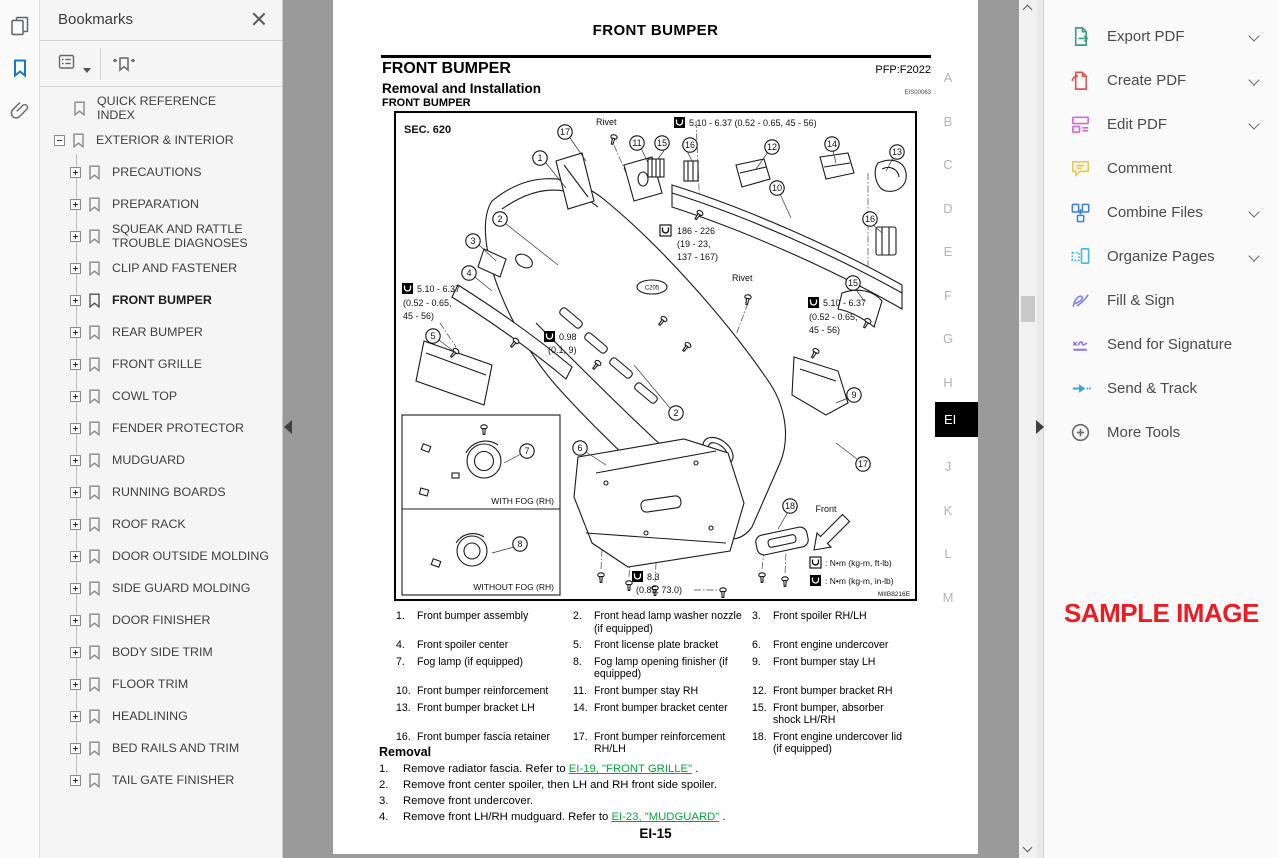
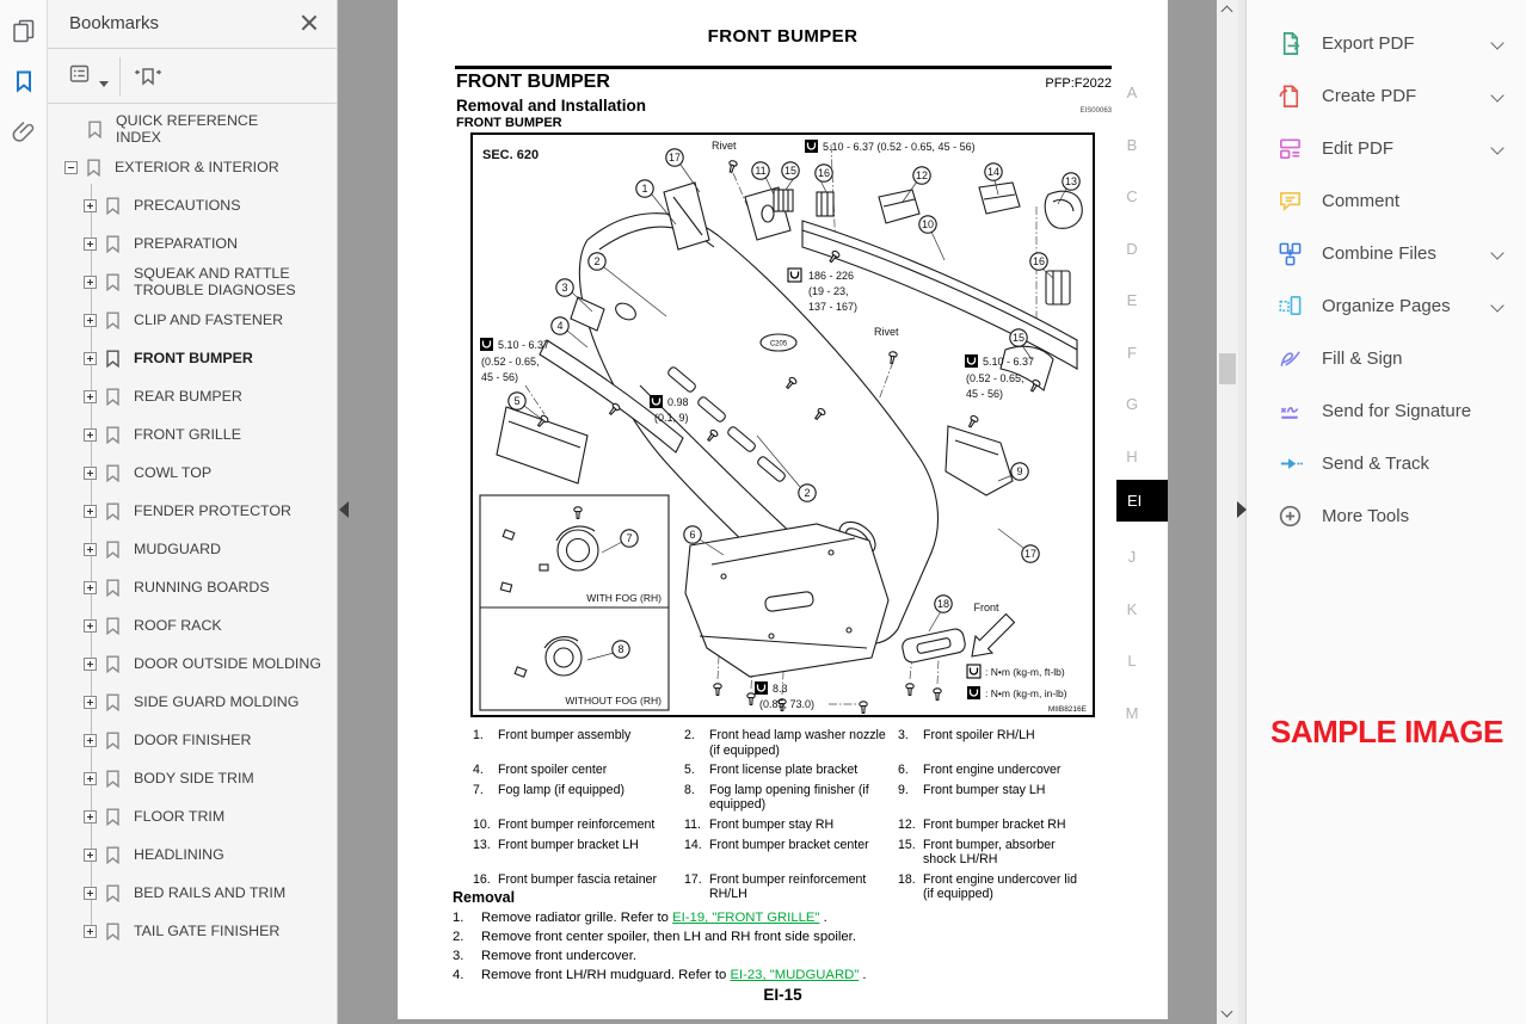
  Bookmarks
  QUICK REFERENCE INDEX
  EXTERIOR & INTERIOR
  PRECAUTIONS
  PREPARATION
  SQUEAK AND RATTLE TROUBLE DIAGNOSES
  CLIP AND FASTENER
  FRONT BUMPER
  REAR BUMPER
  FRONT GRILLE
  COWL TOP
  FENDER PROTECTOR
  MUDGUARD
  RUNNING BOARDS
  ROOF RACK
  DOOR OUTSIDE MOLDING
  SIDE GUARD MOLDING
  DOOR FINISHER
  BODY SIDE TRIM
  FLOOR TRIM
  HEADLINING
  BED RAILS AND TRIM
  TAIL GATE FINISHER
  FRONT BUMPER
  FRONT BUMPER
  PFP:F2022
  Removal and Installation
  FRONT BUMPER
  WITH FOG (RH)
  WITHOUT FOG (RH)
  Front
  SEC. 620
  Rivet
  Rivet
  5.10 - 6.37 (0.52 - 0.65, 45 - 56)
  186 - 226
  (19 - 23,
  137 - 167)
  5.10 - 6.37
  (0.52 - 0.65,
  45 - 56)
  5.10 - 6.37
  (0.52 - 0.65,
  45 - 56)
  0.98
  (0.1, 9)
  8.3
  (0.85, 73.0)
  : N•m (kg-m, ft-lb)
  : N•m (kg-m, in-lb)
  1
  2
  3
  4
  5
  2
  6
  7
  8
  9
  10
  11
  12
  13
  14
  15
  16
  17
  15
  16
  17
  18
  1.
  Front bumper assembly
  2.
  Front head lamp washer nozzle (if equipped)
  3.
  Front spoiler RH/LH
  4.
  Front spoiler center
  5.
  Front license plate bracket
  6.
  Front engine undercover
  7.
  Fog lamp (if equipped)
  8.
  Fog lamp opening finisher (if equipped)
  9.
  Front bumper stay LH
  10.
  Front bumper reinforcement
  11.
  Front bumper stay RH
  12.
  Front bumper bracket RH
  13.
  Front bumper bracket LH
  14.
  Front bumper bracket center
  15.
  Front bumper, absorber shock LH/RH
  16.
  Front bumper fascia retainer
  17.
  Front bumper reinforcement RH/LH
  18.
  Front engine undercover lid (if equipped)
  Removal
  1.
- Remove radiator fascia. Refer to EI-19, "FRONT GRILLE" .
+ Remove radiator grille. Refer to EI-19, "FRONT GRILLE" .
  2.
  Remove front center spoiler, then LH and RH front side spoiler.
  3.
  Remove front undercover.
  4.
  Remove front LH/RH mudguard. Refer to EI-23, "MUDGUARD" .
  EI-15
  A
  B
  C
  D
  E
  F
  G
  H
  EI
  J
  K
  L
  M
  Export PDF
  Create PDF
  Edit PDF
  Comment
  Combine Files
  Organize Pages
  Fill & Sign
  Send for Signature
  Send & Track
  More Tools
  SAMPLE IMAGE
